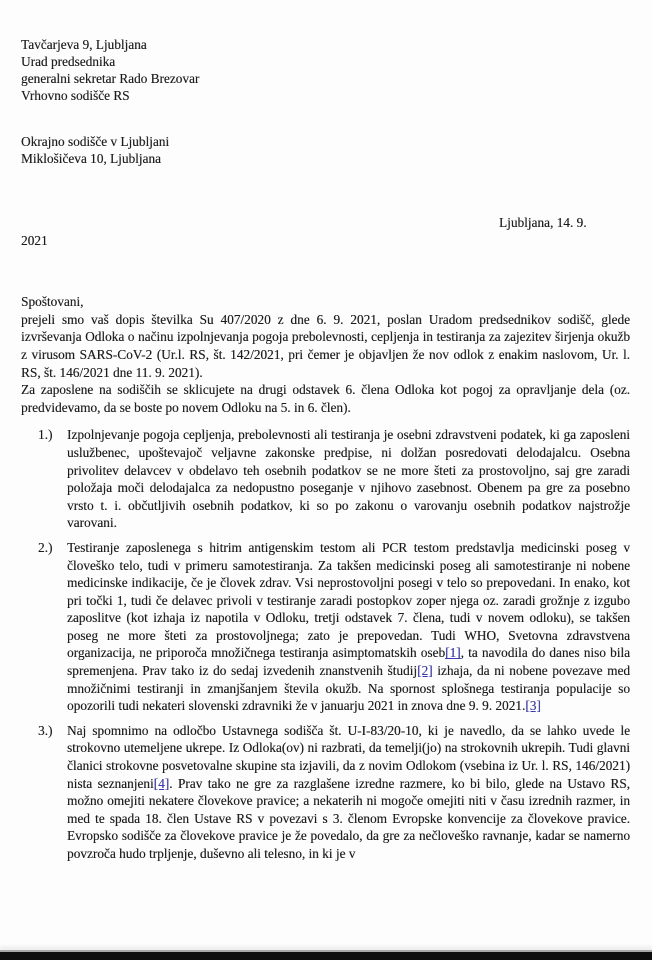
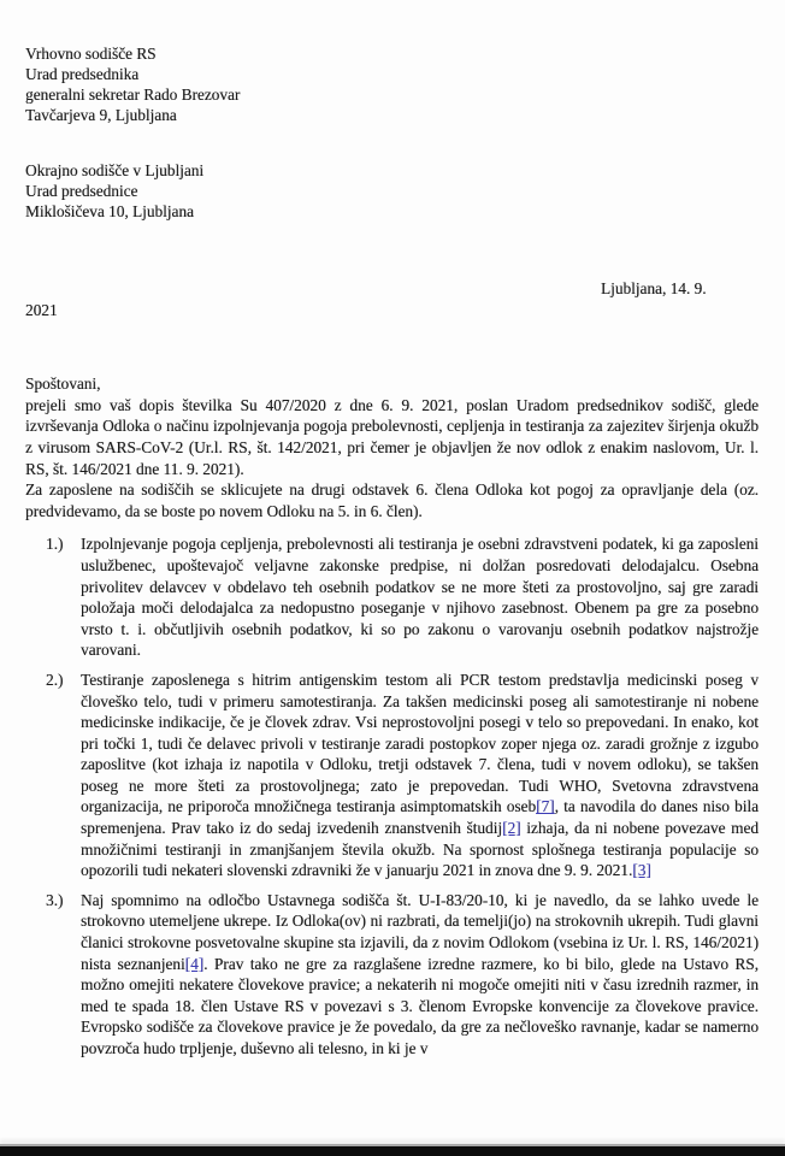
- Tavčarjeva 9, Ljubljana
+ Vrhovno sodišče RS
  Urad predsednika
  generalni sekretar Rado Brezovar
- Vrhovno sodišče RS
+ Tavčarjeva 9, Ljubljana
  Okrajno sodišče v Ljubljani
+ Urad predsednice
  Miklošičeva 10, Ljubljana
  Ljubljana, 14. 9.
  2021
  Spoštovani,
  prejeli smo vaš dopis številka Su 407/2020 z dne 6. 9. 2021, poslan Uradom predsednikov sodišč, glede izvrševanja Odloka o načinu izpolnjevanja pogoja prebolevnosti, cepljenja in testiranja za zajezitev širjenja okužb z virusom SARS-CoV-2 (Ur.l. RS, št. 142/2021, pri čemer je objavljen že nov odlok z enakim naslovom, Ur. l. RS, št. 146/2021 dne 11. 9. 2021).
  Za zaposlene na sodiščih se sklicujete na drugi odstavek 6. člena Odloka kot pogoj za opravljanje dela (oz. predvidevamo, da se boste po novem Odloku na 5. in 6. člen).
  1.)
  Izpolnjevanje pogoja cepljenja, prebolevnosti ali testiranja je osebni zdravstveni podatek, ki ga zaposleni uslužbenec, upoštevajoč veljavne zakonske predpise, ni dolžan posredovati delodajalcu. Osebna privolitev delavcev v obdelavo teh osebnih podatkov se ne more šteti za prostovoljno, saj gre zaradi položaja moči delodajalca za nedopustno poseganje v njihovo zasebnost. Obenem pa gre za posebno vrsto t. i. občutljivih osebnih podatkov, ki so po zakonu o varovanju osebnih podatkov najstrožje varovani.
  2.)
- Testiranje zaposlenega s hitrim antigenskim testom ali PCR testom predstavlja medicinski poseg v človeško telo, tudi v primeru samotestiranja. Za takšen medicinski poseg ali samotestiranje ni nobene medicinske indikacije, če je človek zdrav. Vsi neprostovoljni posegi v telo so prepovedani. In enako, kot pri točki 1, tudi če delavec privoli v testiranje zaradi postopkov zoper njega oz. zaradi grožnje z izgubo zaposlitve (kot izhaja iz napotila v Odloku, tretji odstavek 7. člena, tudi v novem odloku), se takšen poseg ne more šteti za prostovoljnega; zato je prepovedan. Tudi WHO, Svetovna zdravstvena organizacija, ne priporoča množičnega testiranja asimptomatskih oseb[1], ta navodila do danes niso bila spremenjena. Prav tako iz do sedaj izvedenih znanstvenih študij[2] izhaja, da ni nobene povezave med množičnimi testiranji in zmanjšanjem števila okužb. Na spornost splošnega testiranja populacije so opozorili tudi nekateri slovenski zdravniki že v januarju 2021 in znova dne 9. 9. 2021.[3]
+ Testiranje zaposlenega s hitrim antigenskim testom ali PCR testom predstavlja medicinski poseg v človeško telo, tudi v primeru samotestiranja. Za takšen medicinski poseg ali samotestiranje ni nobene medicinske indikacije, če je človek zdrav. Vsi neprostovoljni posegi v telo so prepovedani. In enako, kot pri točki 1, tudi če delavec privoli v testiranje zaradi postopkov zoper njega oz. zaradi grožnje z izgubo zaposlitve (kot izhaja iz napotila v Odloku, tretji odstavek 7. člena, tudi v novem odloku), se takšen poseg ne more šteti za prostovoljnega; zato je prepovedan. Tudi WHO, Svetovna zdravstvena organizacija, ne priporoča množičnega testiranja asimptomatskih oseb[7], ta navodila do danes niso bila spremenjena. Prav tako iz do sedaj izvedenih znanstvenih študij[2] izhaja, da ni nobene povezave med množičnimi testiranji in zmanjšanjem števila okužb. Na spornost splošnega testiranja populacije so opozorili tudi nekateri slovenski zdravniki že v januarju 2021 in znova dne 9. 9. 2021.[3]
  3.)
  Naj spomnimo na odločbo Ustavnega sodišča št. U-I-83/20-10, ki je navedlo, da se lahko uvede le strokovno utemeljene ukrepe. Iz Odloka(ov) ni razbrati, da temelji(jo) na strokovnih ukrepih. Tudi glavni članici strokovne posvetovalne skupine sta izjavili, da z novim Odlokom (vsebina iz Ur. l. RS, 146/2021) nista seznanjeni[4]. Prav tako ne gre za razglašene izredne razmere, ko bi bilo, glede na Ustavo RS, možno omejiti nekatere človekove pravice; a nekaterih ni mogoče omejiti niti v času izrednih razmer, in med te spada 18. člen Ustave RS v povezavi s 3. členom Evropske konvencije za človekove pravice. Evropsko sodišče za človekove pravice je že povedalo, da gre za nečloveško ravnanje, kadar se namerno povzroča hudo trpljenje, duševno ali telesno, in ki je v
